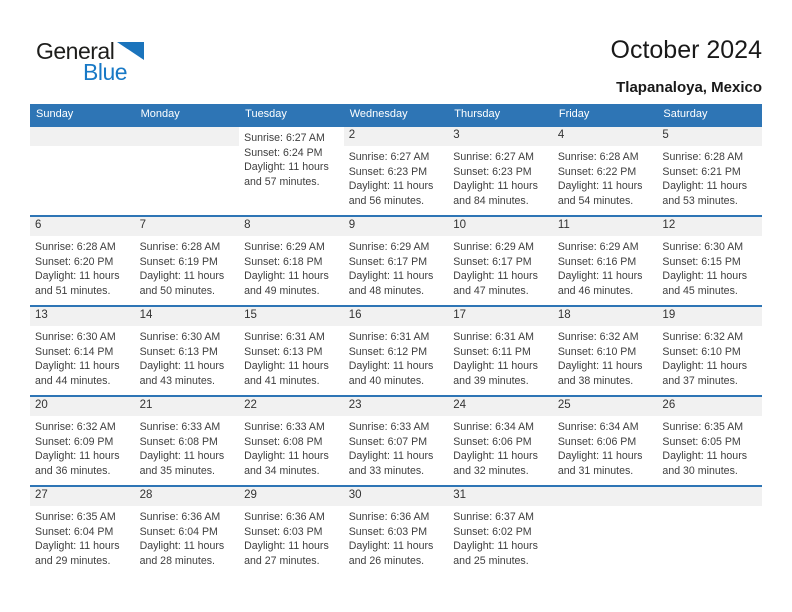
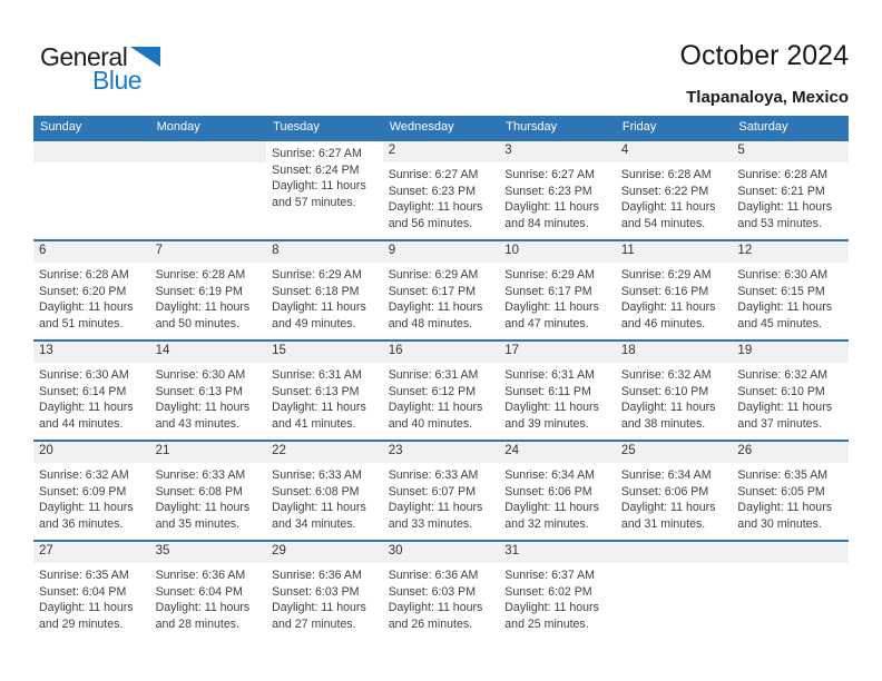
  General
  Blue
  October 2024
  Tlapanaloya, Mexico
  Sunday
  Monday
  Tuesday
  Wednesday
  Thursday
  Friday
  Saturday
  Sunrise: 6:27 AM
  Sunset: 6:24 PM
  Daylight: 11 hours
  and 57 minutes.
  2
  Sunrise: 6:27 AM
  Sunset: 6:23 PM
  Daylight: 11 hours
  and 56 minutes.
  3
  Sunrise: 6:27 AM
  Sunset: 6:23 PM
  Daylight: 11 hours
  and 84 minutes.
  4
  Sunrise: 6:28 AM
  Sunset: 6:22 PM
  Daylight: 11 hours
  and 54 minutes.
  5
  Sunrise: 6:28 AM
  Sunset: 6:21 PM
  Daylight: 11 hours
  and 53 minutes.
  6
  Sunrise: 6:28 AM
  Sunset: 6:20 PM
  Daylight: 11 hours
  and 51 minutes.
  7
  Sunrise: 6:28 AM
  Sunset: 6:19 PM
  Daylight: 11 hours
  and 50 minutes.
  8
  Sunrise: 6:29 AM
  Sunset: 6:18 PM
  Daylight: 11 hours
  and 49 minutes.
  9
  Sunrise: 6:29 AM
  Sunset: 6:17 PM
  Daylight: 11 hours
  and 48 minutes.
  10
  Sunrise: 6:29 AM
  Sunset: 6:17 PM
  Daylight: 11 hours
  and 47 minutes.
  11
  Sunrise: 6:29 AM
  Sunset: 6:16 PM
  Daylight: 11 hours
  and 46 minutes.
  12
  Sunrise: 6:30 AM
  Sunset: 6:15 PM
  Daylight: 11 hours
  and 45 minutes.
  13
  Sunrise: 6:30 AM
  Sunset: 6:14 PM
  Daylight: 11 hours
  and 44 minutes.
  14
  Sunrise: 6:30 AM
  Sunset: 6:13 PM
  Daylight: 11 hours
  and 43 minutes.
  15
  Sunrise: 6:31 AM
  Sunset: 6:13 PM
  Daylight: 11 hours
  and 41 minutes.
  16
  Sunrise: 6:31 AM
  Sunset: 6:12 PM
  Daylight: 11 hours
  and 40 minutes.
  17
  Sunrise: 6:31 AM
  Sunset: 6:11 PM
  Daylight: 11 hours
  and 39 minutes.
  18
  Sunrise: 6:32 AM
  Sunset: 6:10 PM
  Daylight: 11 hours
  and 38 minutes.
  19
  Sunrise: 6:32 AM
  Sunset: 6:10 PM
  Daylight: 11 hours
  and 37 minutes.
  20
  Sunrise: 6:32 AM
  Sunset: 6:09 PM
  Daylight: 11 hours
  and 36 minutes.
  21
  Sunrise: 6:33 AM
  Sunset: 6:08 PM
  Daylight: 11 hours
  and 35 minutes.
  22
  Sunrise: 6:33 AM
  Sunset: 6:08 PM
  Daylight: 11 hours
  and 34 minutes.
  23
  Sunrise: 6:33 AM
  Sunset: 6:07 PM
  Daylight: 11 hours
  and 33 minutes.
  24
  Sunrise: 6:34 AM
  Sunset: 6:06 PM
  Daylight: 11 hours
  and 32 minutes.
  25
  Sunrise: 6:34 AM
  Sunset: 6:06 PM
  Daylight: 11 hours
  and 31 minutes.
  26
  Sunrise: 6:35 AM
  Sunset: 6:05 PM
  Daylight: 11 hours
  and 30 minutes.
  27
  Sunrise: 6:35 AM
  Sunset: 6:04 PM
  Daylight: 11 hours
  and 29 minutes.
- 28
+ 35
  Sunrise: 6:36 AM
  Sunset: 6:04 PM
  Daylight: 11 hours
  and 28 minutes.
  29
  Sunrise: 6:36 AM
  Sunset: 6:03 PM
  Daylight: 11 hours
  and 27 minutes.
  30
  Sunrise: 6:36 AM
  Sunset: 6:03 PM
  Daylight: 11 hours
  and 26 minutes.
  31
  Sunrise: 6:37 AM
  Sunset: 6:02 PM
  Daylight: 11 hours
  and 25 minutes.
